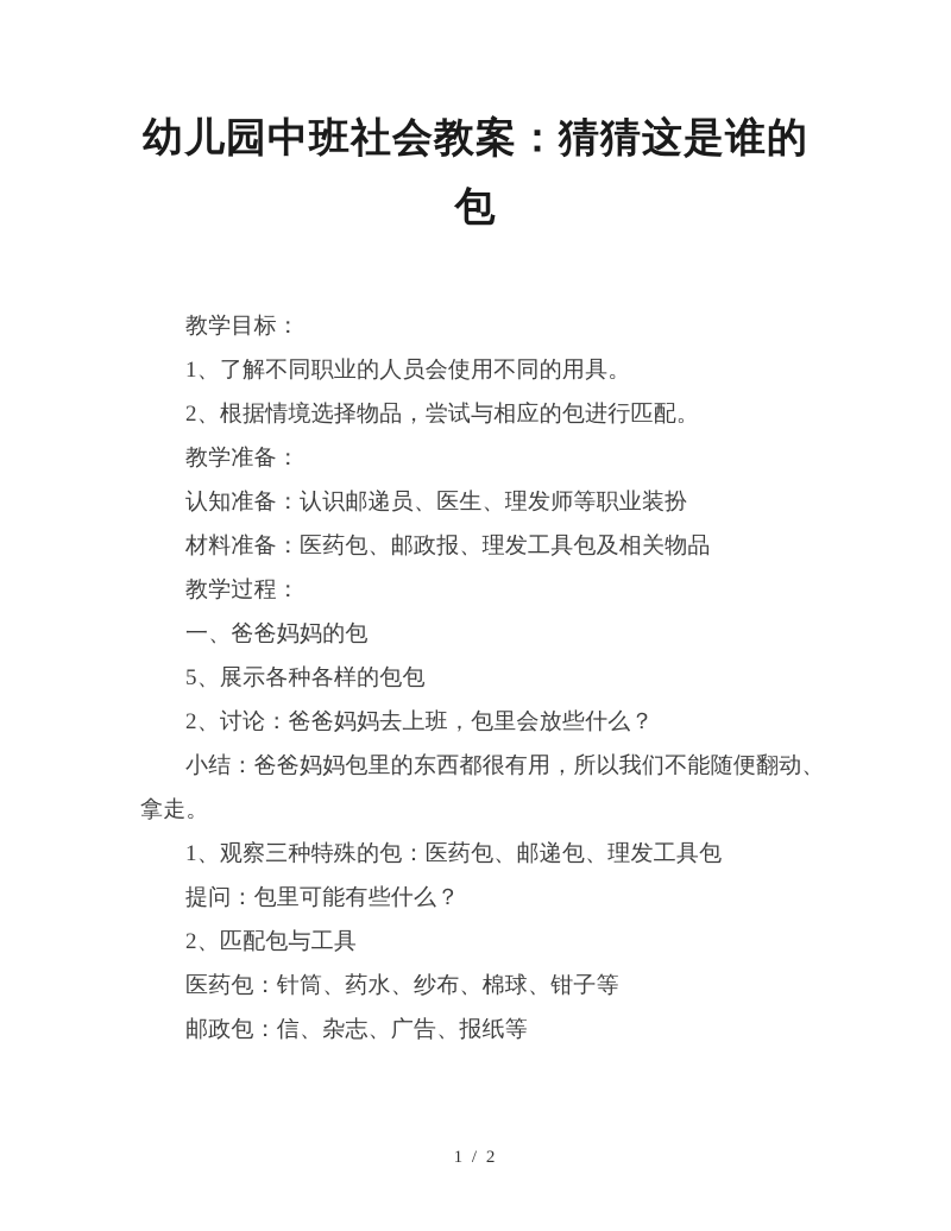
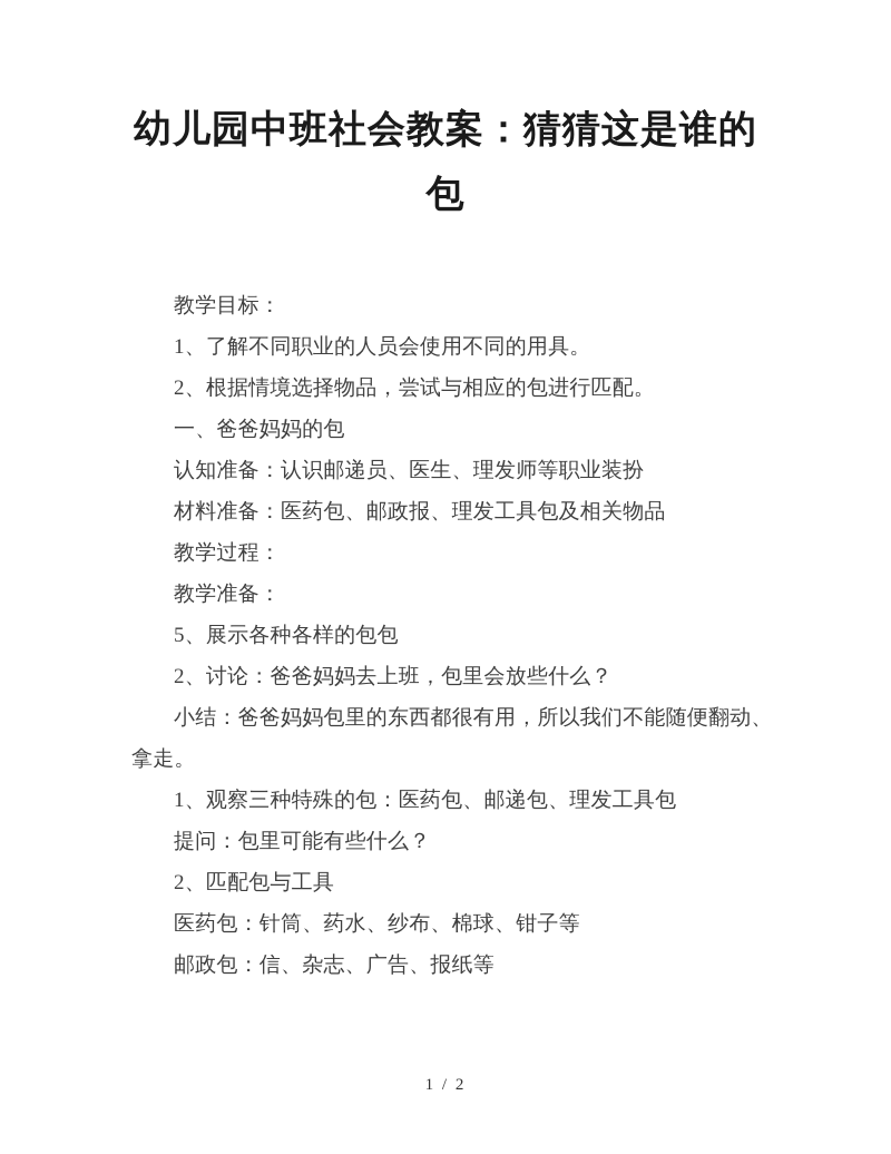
  幼儿园中班社会教案：猜猜这是谁的
  包
  教学目标：
  1、了解不同职业的人员会使用不同的用具。
  2、根据情境选择物品，尝试与相应的包进行匹配。
- 教学准备：
+ 一、爸爸妈妈的包
  认知准备：认识邮递员、医生、理发师等职业装扮
  材料准备：医药包、邮政报、理发工具包及相关物品
  教学过程：
- 一、爸爸妈妈的包
+ 教学准备：
  5、展示各种各样的包包
  2、讨论：爸爸妈妈去上班，包里会放些什么？
  小结：爸爸妈妈包里的东西都很有用，所以我们不能随便翻动、
  拿走。
  1、观察三种特殊的包：医药包、邮递包、理发工具包
  提问：包里可能有些什么？
  2、匹配包与工具
  医药包：针筒、药水、纱布、棉球、钳子等
  邮政包：信、杂志、广告、报纸等
  1 / 2
